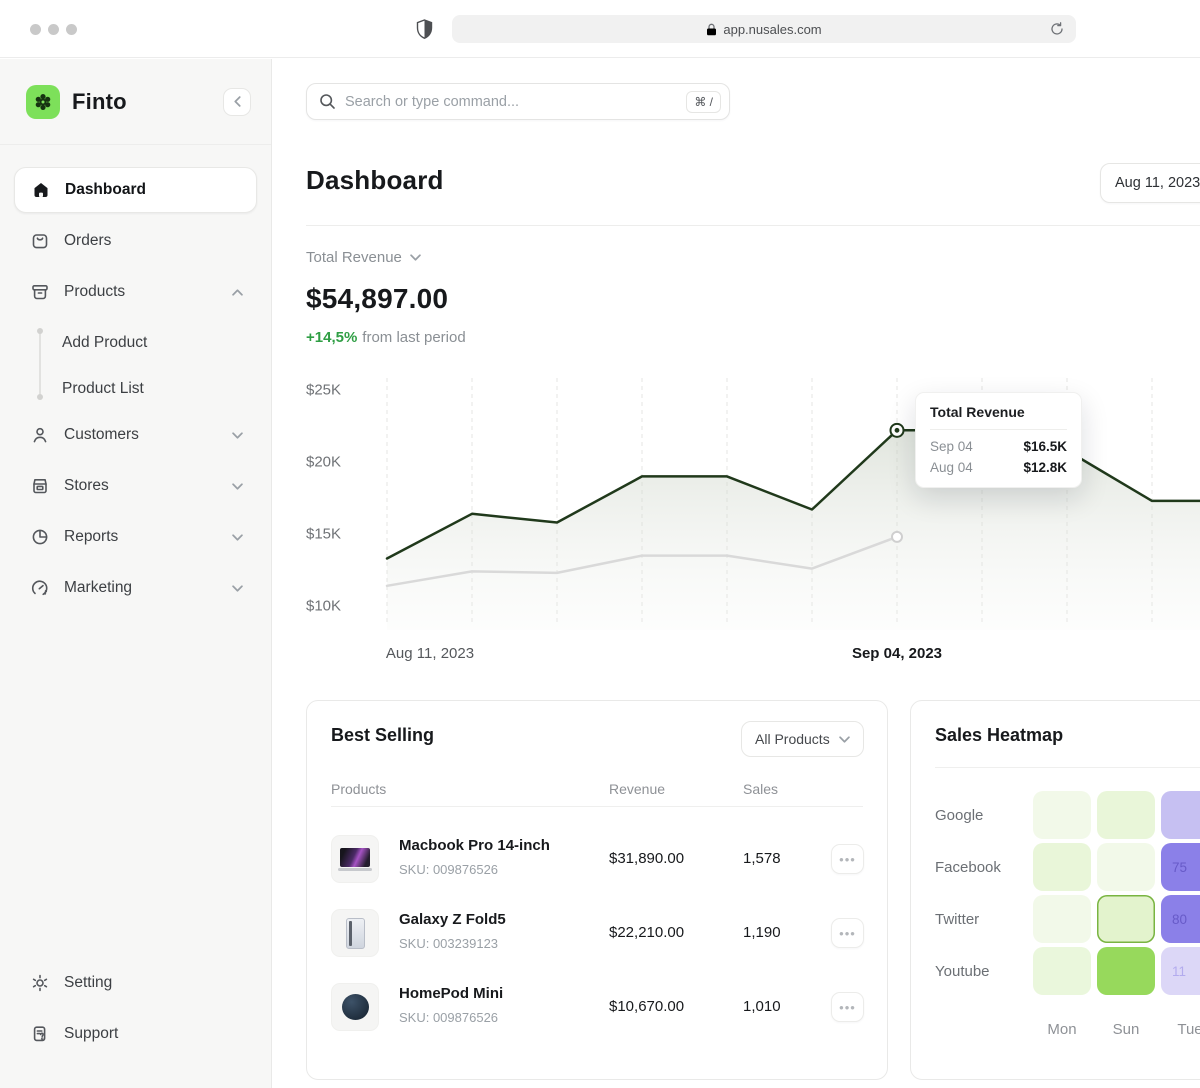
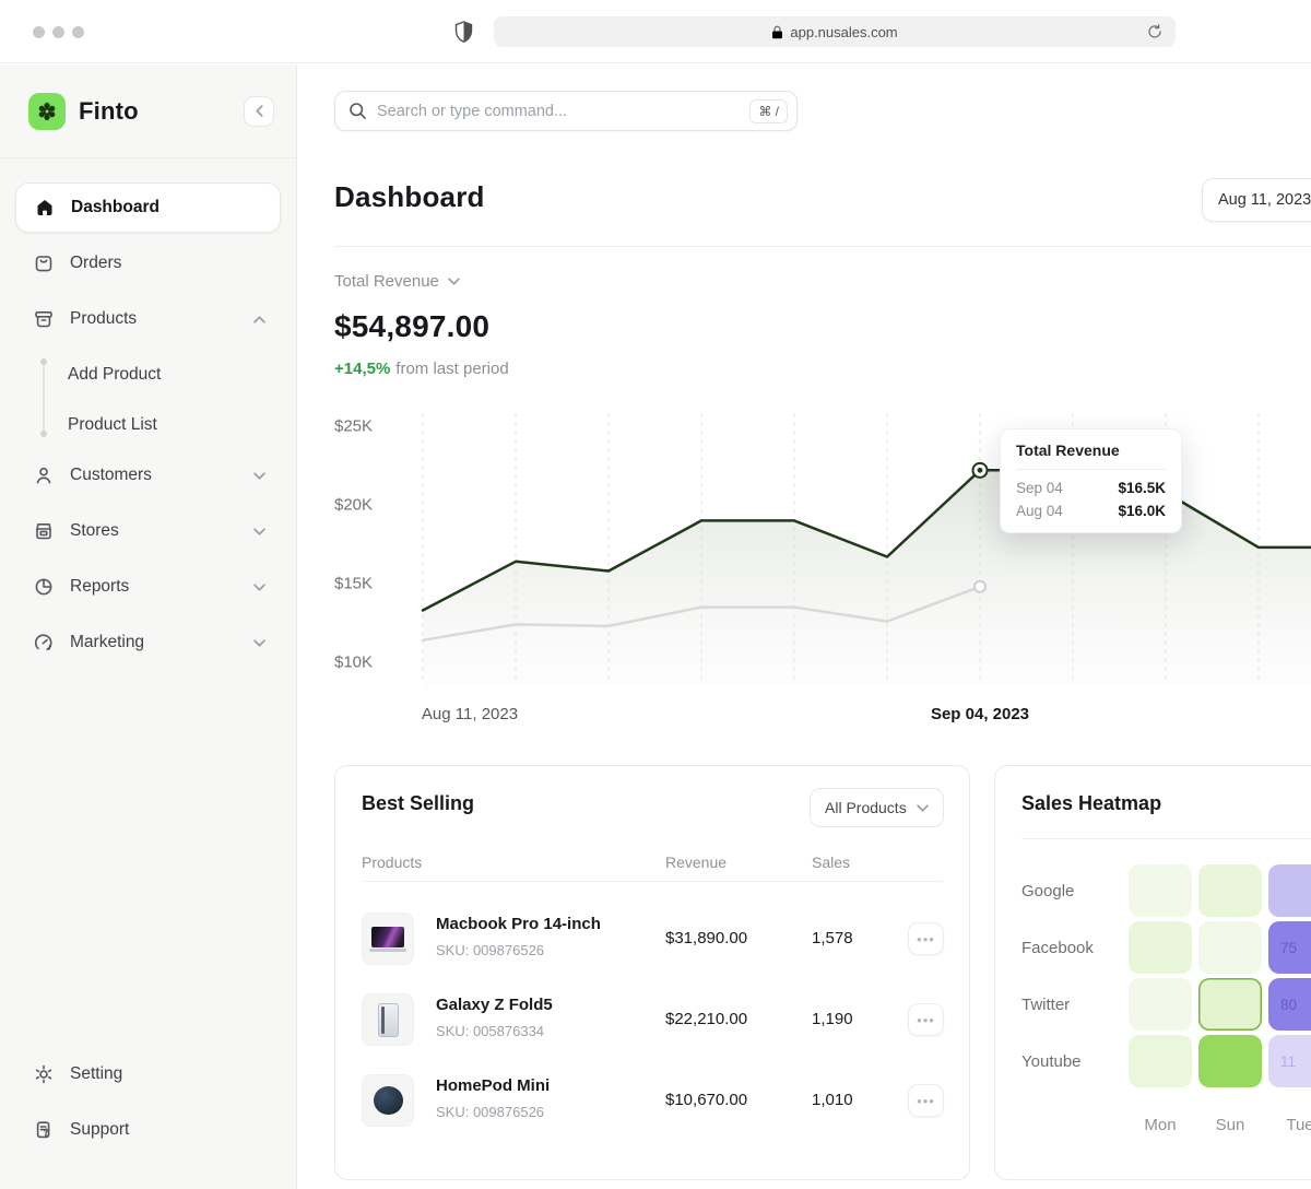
  app.nusales.com
  Finto
  Dashboard
  Orders
  Products
  Add Product
  Product List
  Customers
  Stores
  Reports
  Marketing
  Setting
  Support
  Search or type command...
  ⌘ /
  Dashboard
  Aug 11, 2023
  Total Revenue
  $54,897.00
  +14,5% from last period
  $25K
  $20K
  $15K
  $10K
  Total Revenue
  Sep 04
  $16.5K
  Aug 04
- $12.8K
+ $16.0K
  Aug 11, 2023
  Sep 04, 2023
  Best Selling
  All Products
  Products
  Revenue
  Sales
  Macbook Pro 14-inch
  SKU: 009876526
  $31,890.00
  1,578
  •••
  Galaxy Z Fold5
- SKU: 003239123
+ SKU: 005876334
  $22,210.00
  1,190
  •••
  HomePod Mini
  SKU: 009876526
  $10,670.00
  1,010
  •••
  Sales Heatmap
  Google
  Facebook
  75
  Twitter
  80
  Youtube
  11
  Mon
  Sun
  Tue
